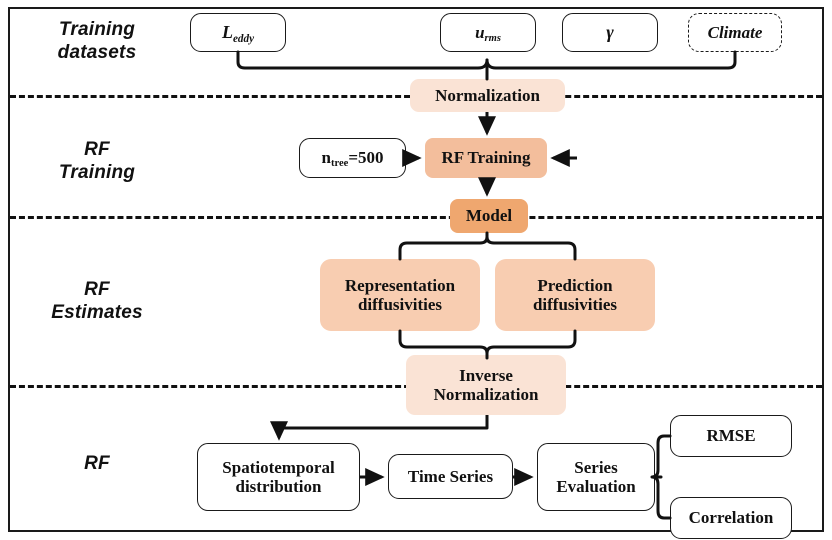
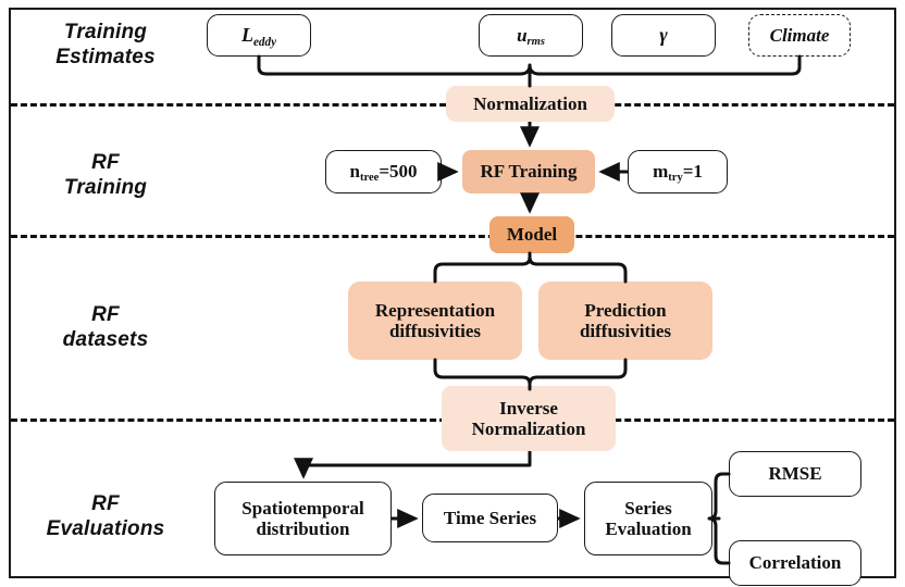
  Training
- datasets
+ Estimates
  RF
  Training
  RF
- Estimates
+ datasets
  RF
+ Evaluations
  Leddy
  urms
  γ
  Climate
  Normalization
  ntree=500
  RF Training
+ mtry=1
  Model
  Representation
  diffusivities
  Prediction
  diffusivities
  Inverse
  Normalization
  Spatiotemporal
  distribution
  Time Series
  Series
  Evaluation
  RMSE
  Correlation
